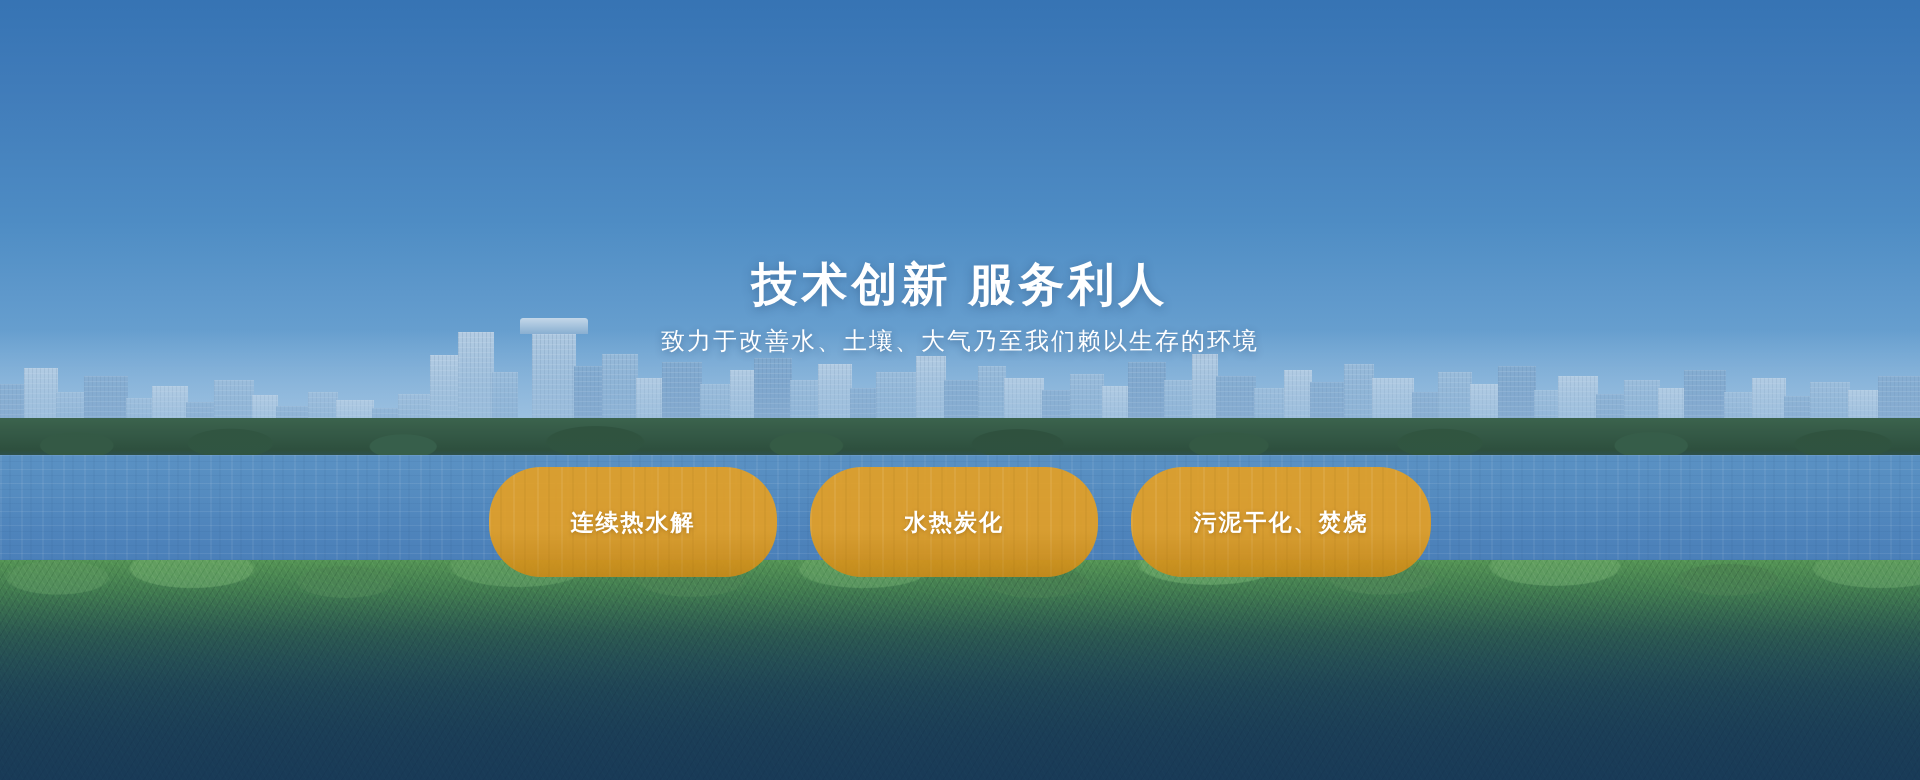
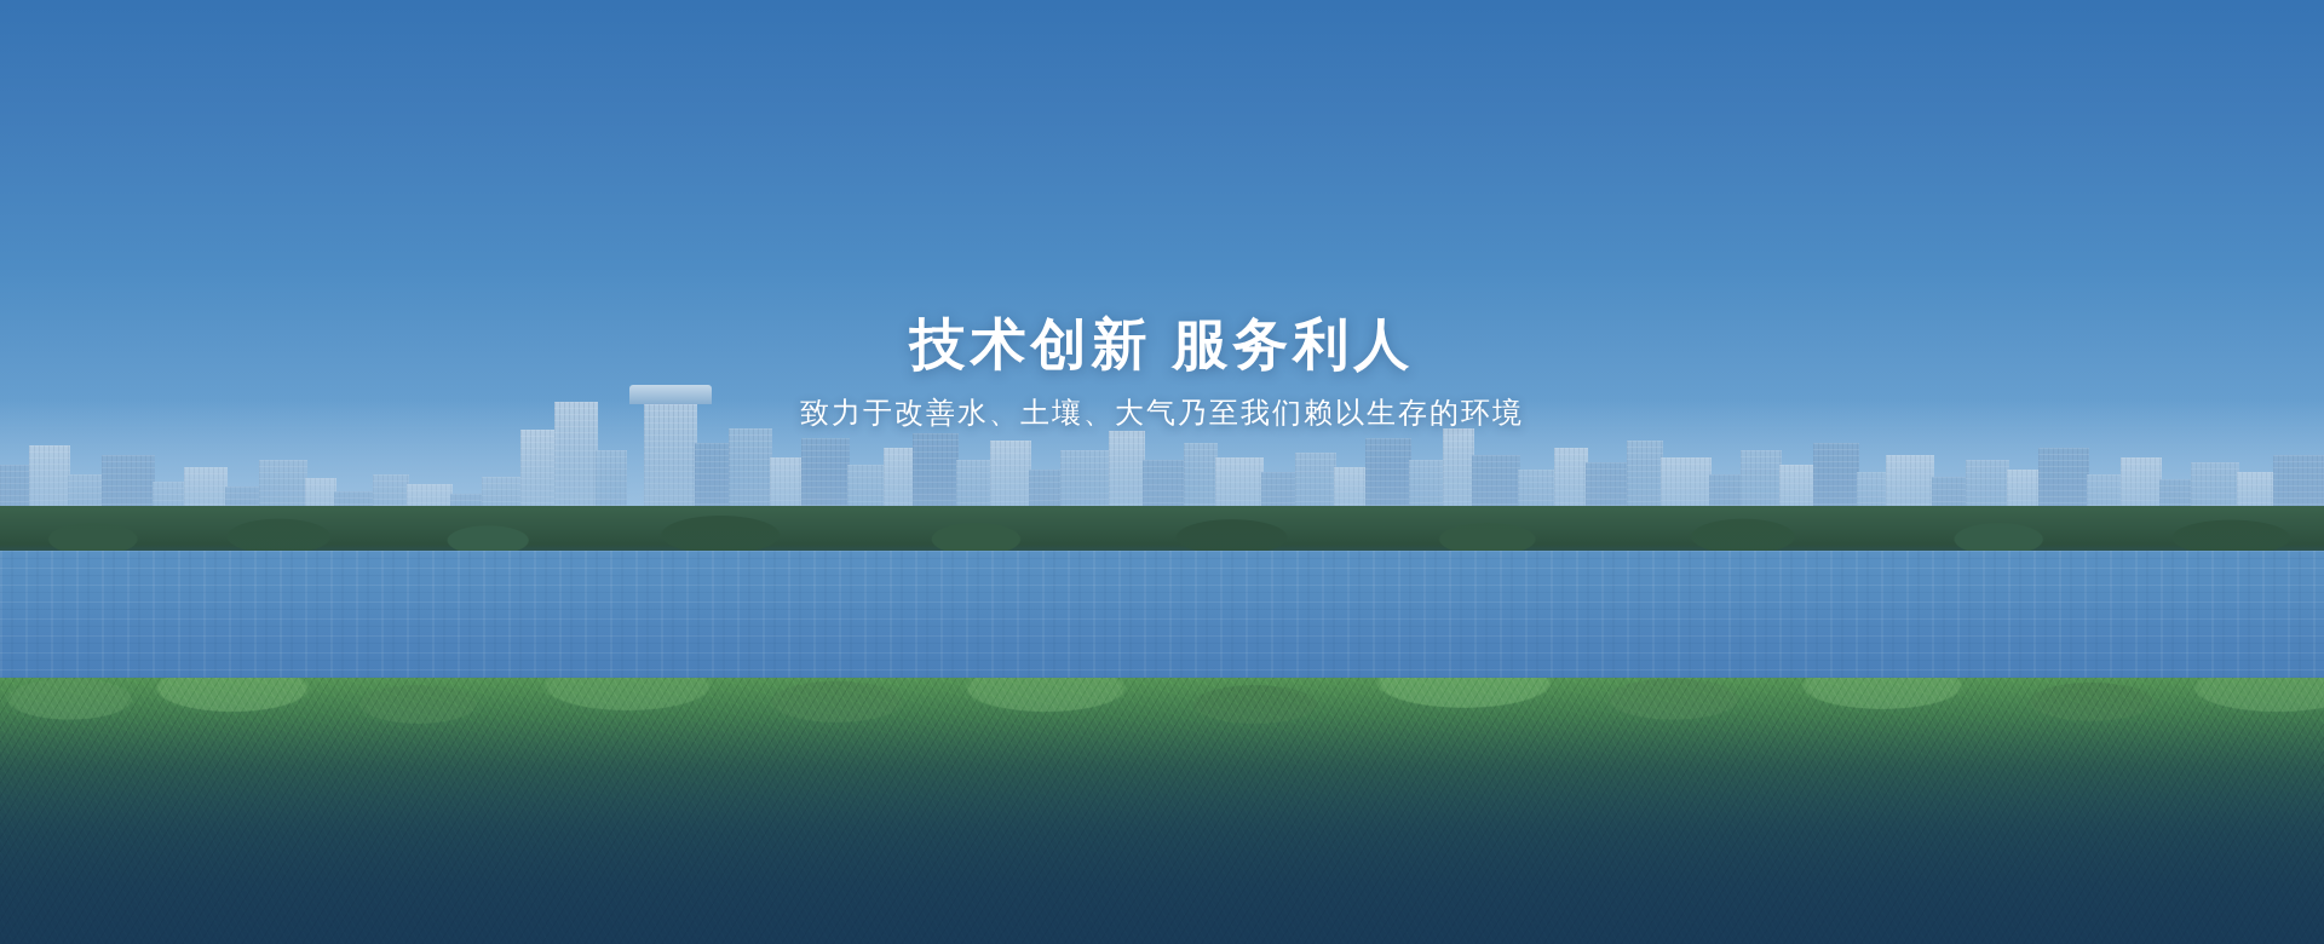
  技术创新 服务利人
  致力于改善水、土壤、大气乃至我们赖以生存的环境
- 连续热水解
- 水热炭化
- 污泥干化、焚烧
